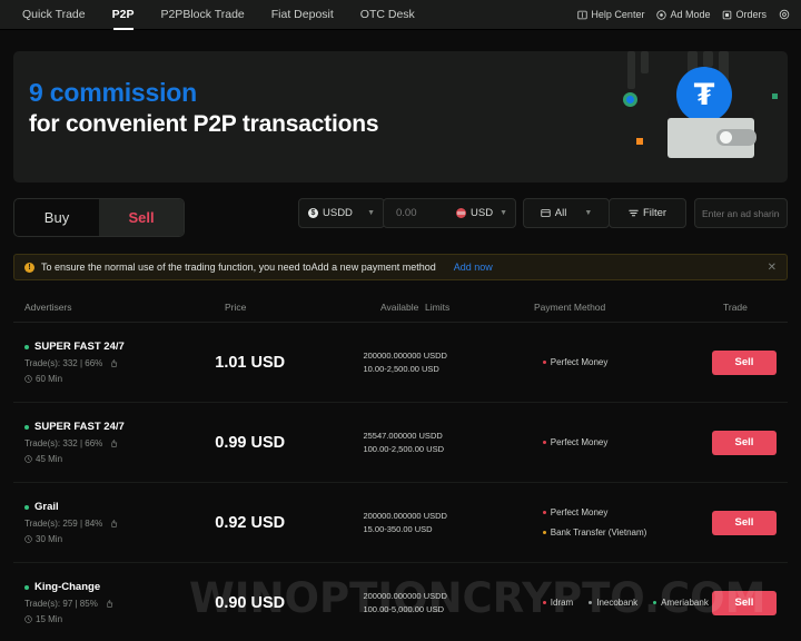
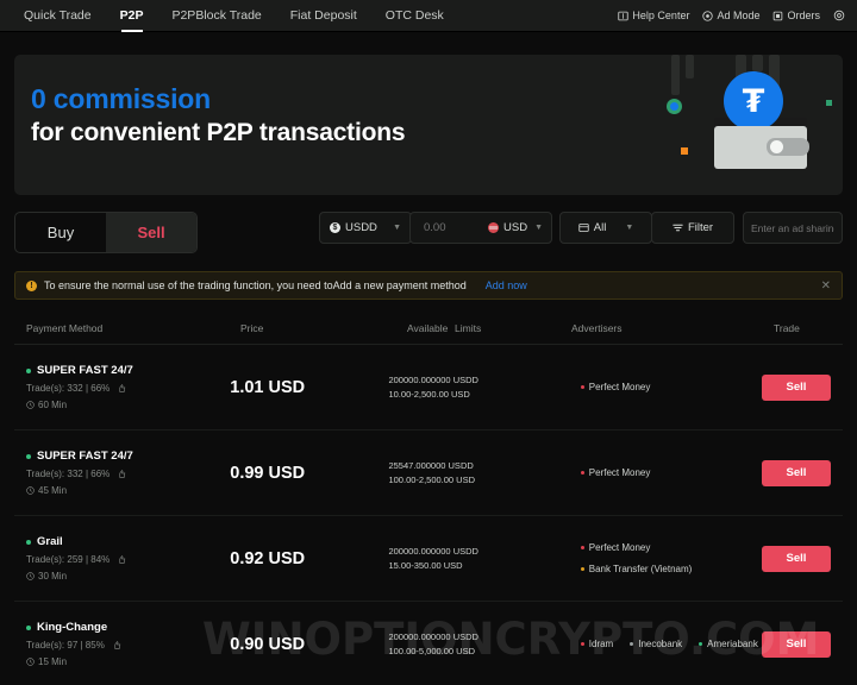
  Quick Trade
  P2P
  P2PBlock Trade
  Fiat Deposit
  OTC Desk
  Help Center
  Ad Mode
  Orders
- 9 commission
+ 0 commission
  for convenient P2P transactions
  ₮
  Buy
  Sell
  USDD
  USD
  0.00
  All
  Filter
  Enter an ad sharin
  To ensure the normal use of the trading function, you need toAdd a new payment method
  Add now
  ✕
- Advertisers
+ Payment Method
  Price
  Available
  Limits
- Payment Method
+ Advertisers
  Trade
  SUPER FAST 24/7
  Trade(s): 332 | 66%
  60 Min
  1.01 USD
  200000.000000 USDD
  10.00-2,500.00 USD
  Perfect Money
  Sell
  SUPER FAST 24/7
  Trade(s): 332 | 66%
  45 Min
  0.99 USD
  25547.000000 USDD
  100.00-2,500.00 USD
  Perfect Money
  Sell
  Grail
  Trade(s): 259 | 84%
  30 Min
  0.92 USD
  200000.000000 USDD
  15.00-350.00 USD
  Perfect Money
  Bank Transfer (Vietnam)
  Sell
  King-Change
  Trade(s): 97 | 85%
  15 Min
  0.90 USD
  200000.000000 USDD
  100.00-5,000.00 USD
  Idram
  Inecobank
  Ameriabank
  Sell
  WINOPTIONCRYPTO.COM
